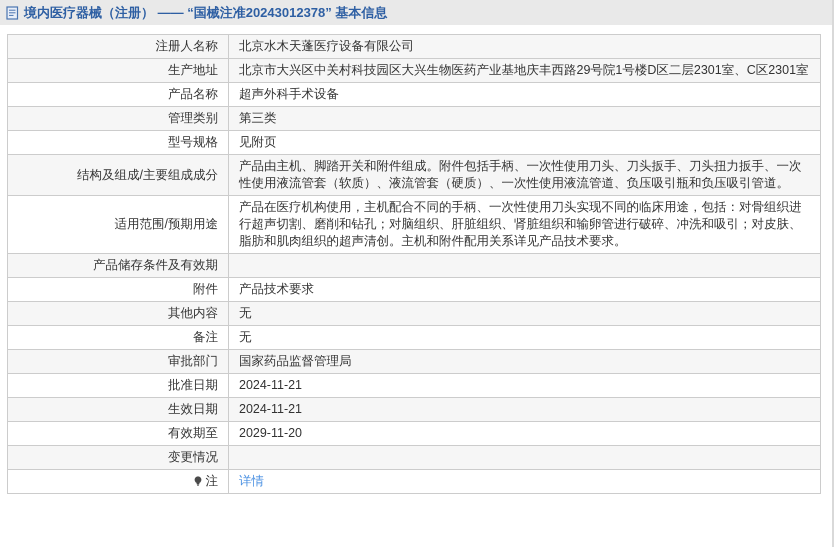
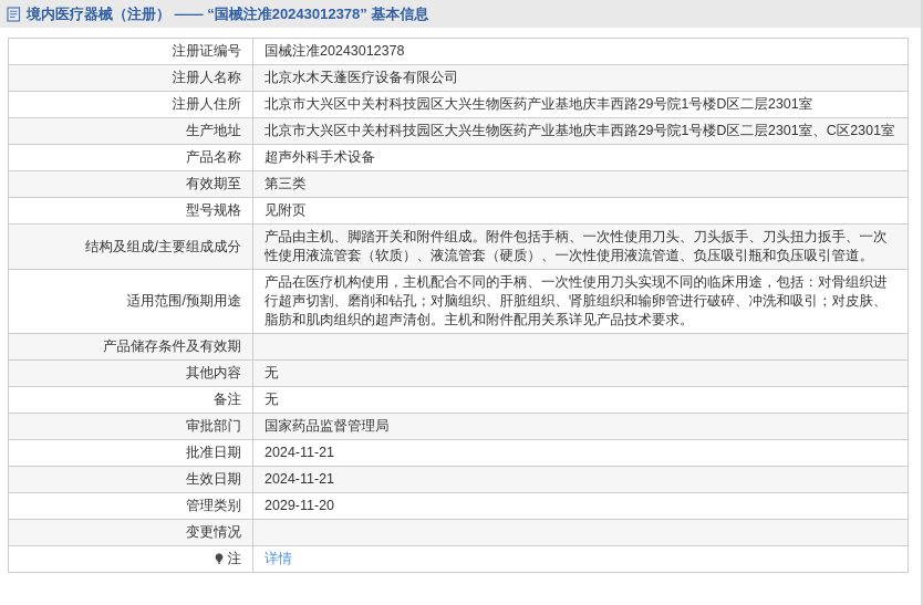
  境内医疗器械（注册） —— “国械注准20243012378” 基本信息
+ 注册证编号	国械注准20243012378
  注册人名称	北京水木天蓬医疗设备有限公司
+ 注册人住所	北京市大兴区中关村科技园区大兴生物医药产业基地庆丰西路29号院1号楼D区二层2301室
  生产地址	北京市大兴区中关村科技园区大兴生物医药产业基地庆丰西路29号院1号楼D区二层2301室、C区2301室
  产品名称	超声外科手术设备
- 管理类别	第三类
+ 有效期至	第三类
  型号规格	见附页
  结构及组成/主要组成成分	产品由主机、脚踏开关和附件组成。附件包括手柄、一次性使用刀头、刀头扳手、刀头扭力扳手、一次性使用液流管套（软质）、液流管套（硬质）、一次性使用液流管道、负压吸引瓶和负压吸引管道。
  适用范围/预期用途	产品在医疗机构使用，主机配合不同的手柄、一次性使用刀头实现不同的临床用途，包括：对骨组织进行超声切割、磨削和钻孔；对脑组织、肝脏组织、肾脏组织和输卵管进行破碎、冲洗和吸引；对皮肤、脂肪和肌肉组织的超声清创。主机和附件配用关系详见产品技术要求。
  产品储存条件及有效期
- 附件	产品技术要求
  其他内容	无
  备注	无
  审批部门	国家药品监督管理局
  批准日期	2024-11-21
  生效日期	2024-11-21
- 有效期至	2029-11-20
+ 管理类别	2029-11-20
  变更情况
  注	详情
